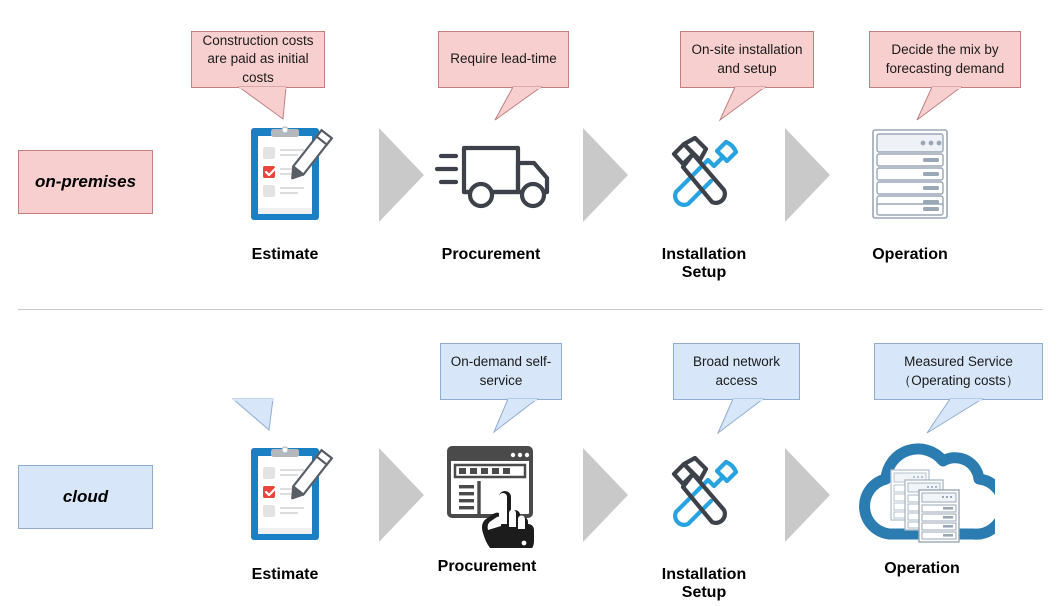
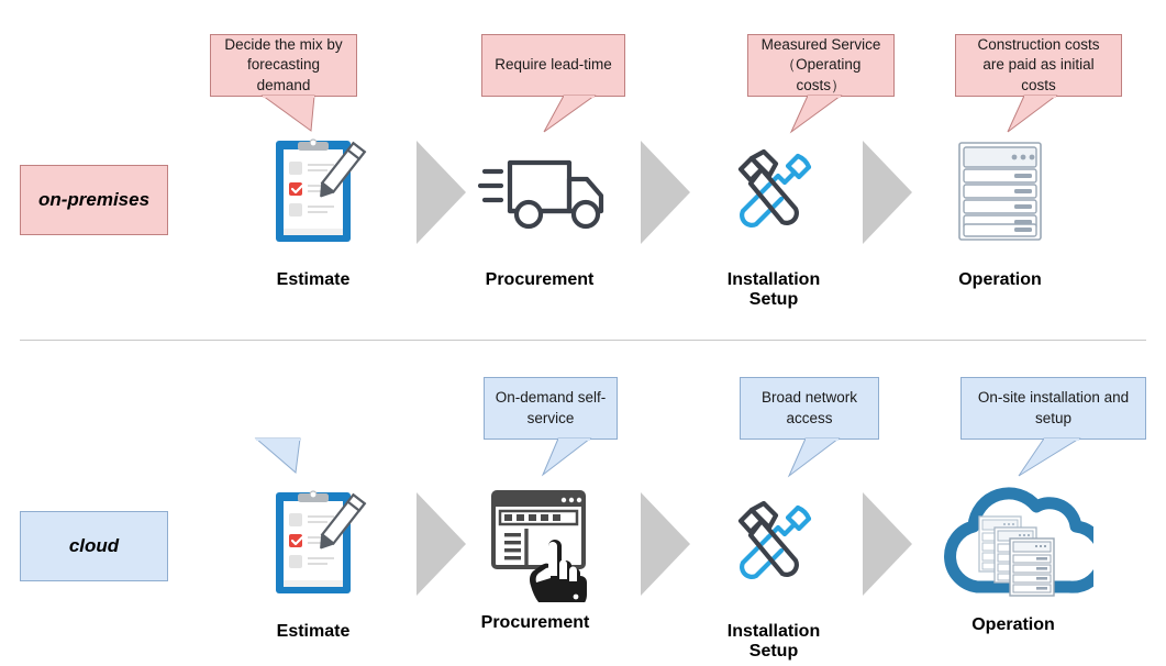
  on-premises
- Construction costs are paid as initial costs
+ Decide the mix by forecasting demand
  Require lead-time
- On-site installation and setup
+ Measured Service（Operating costs）
- Decide the mix by forecasting demand
+ Construction costs are paid as initial costs
  Estimate
  Procurement
  Installation
  Setup
  Operation
  cloud
  On-demand self-service
  Broad network access
- Measured Service（Operating costs）
+ On-site installation and setup
  Estimate
  Procurement
  Installation
  Setup
  Operation
